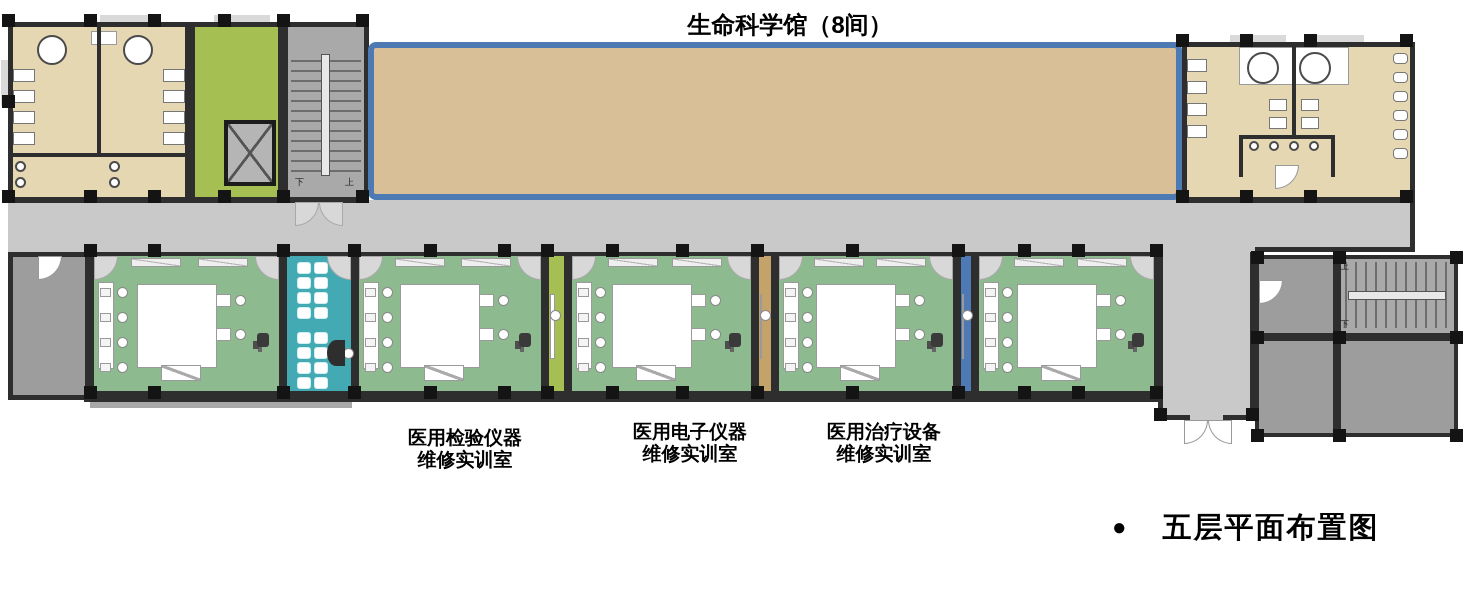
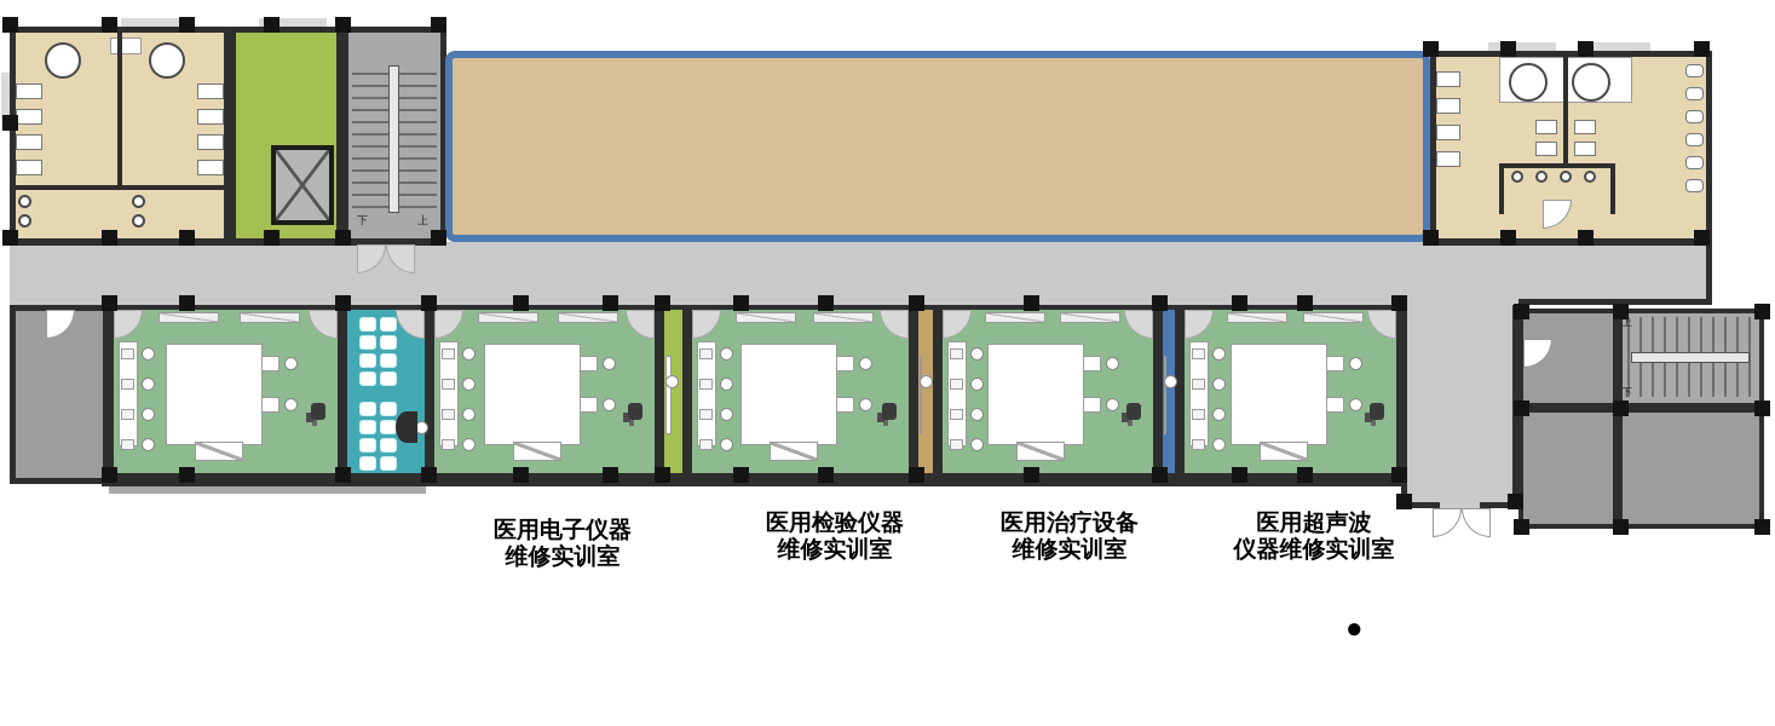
- 生命科学馆（8间）
  下
  上
  上
  下
- 医用检验仪器
+ 医用电子仪器
  维修实训室
- 医用电子仪器
+ 医用检验仪器
  维修实训室
  医用治疗设备
  维修实训室
+ 医用超声波
+ 仪器维修实训室
  ●
- 五层平面布置图
